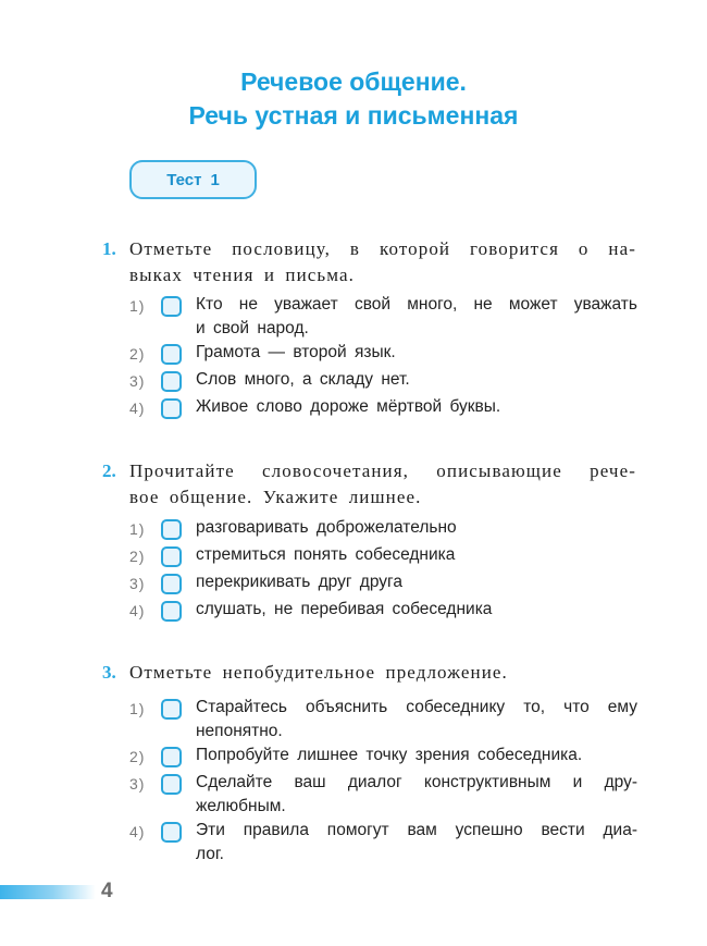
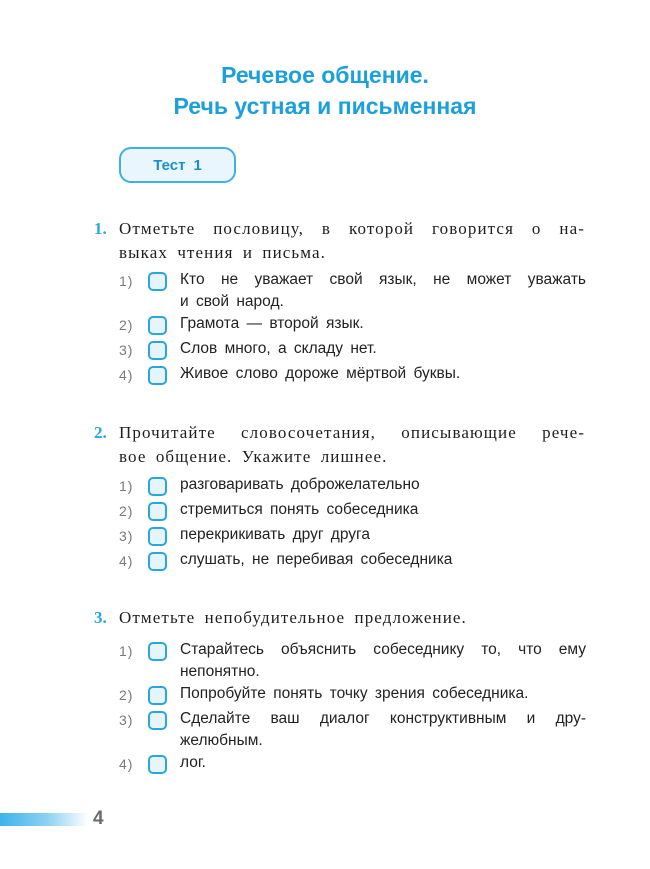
  Речевое общение.
  Речь устная и письменная
  Тест
  1
  1.
  Отметьте пословицу, в которой говорится о на-
  выках чтения и письма.
  1)
- Кто не уважает свой много, не может уважать
+ Кто не уважает свой язык, не может уважать
  и свой народ.
  2)
  Грамота — второй язык.
  3)
  Слов много, а складу нет.
  4)
  Живое слово дороже мёртвой буквы.
  2.
  Прочитайте словосочетания, описывающие рече-
  вое общение. Укажите лишнее.
  1)
  разговаривать доброжелательно
  2)
  стремиться понять собеседника
  3)
  перекрикивать друг друга
  4)
  слушать, не перебивая собеседника
  3.
  Отметьте непобудительное предложение.
  1)
  Старайтесь объяснить собеседнику то, что ему
  непонятно.
  2)
- Попробуйте лишнее точку зрения собеседника.
+ Попробуйте понять точку зрения собеседника.
  3)
  Сделайте ваш диалог конструктивным и дру-
  желюбным.
  4)
- Эти правила помогут вам успешно вести диа-
  лог.
  4
